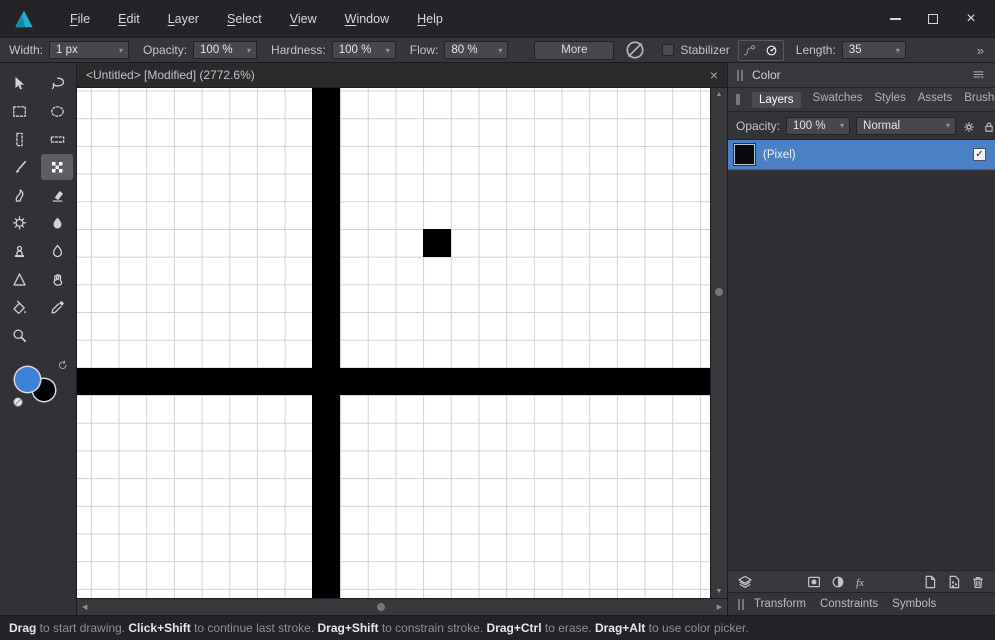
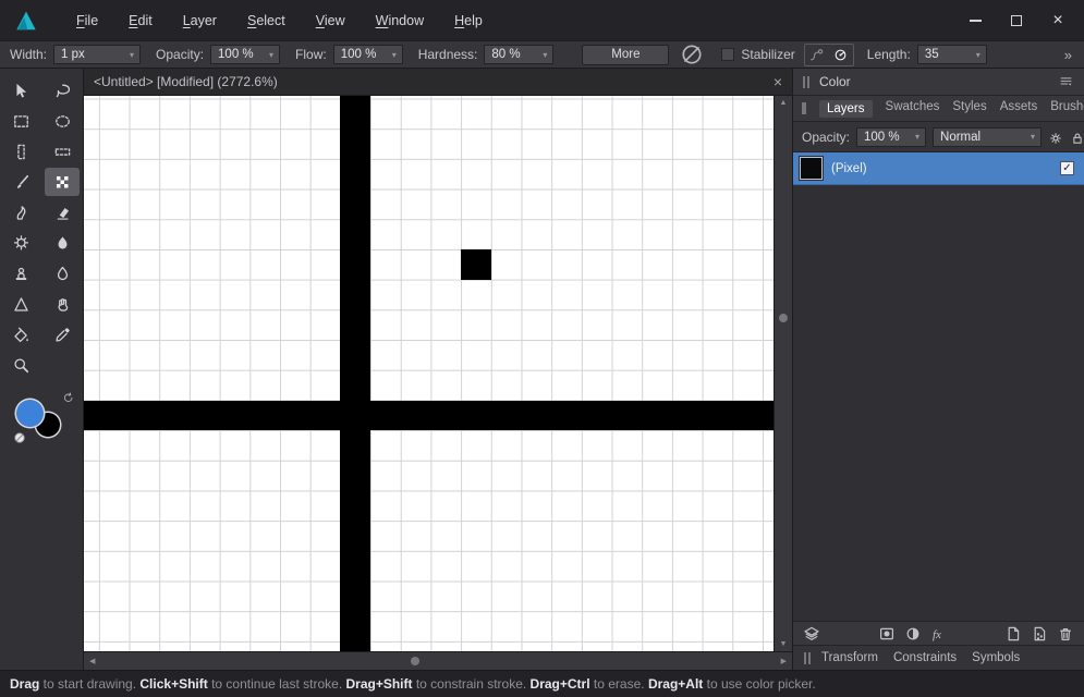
  File
  Edit
  Layer
  Select
  View
  Window
  Help
  ×
  Width:
  1 px
  ▾
  Opacity:
  100 %
  ▾
- Hardness:
+ Flow:
  100 %
  ▾
- Flow:
+ Hardness:
  80 %
  ▾
  More
  Stabilizer
  Length:
  35
  ▾
  »
  <Untitled> [Modified] (2772.6%)
  ×
  Color
  Layers
  Swatches
  Styles
  Assets
  Brush
  Opacity:
  100 %
  ▾
  Normal
  ▾
  (Pixel)
  ✓
  fx
  Transform
  Constraints
  Symbols
  Drag to start drawing. Click+Shift to continue last stroke. Drag+Shift to constrain stroke. Drag+Ctrl to erase. Drag+Alt to use color picker.
